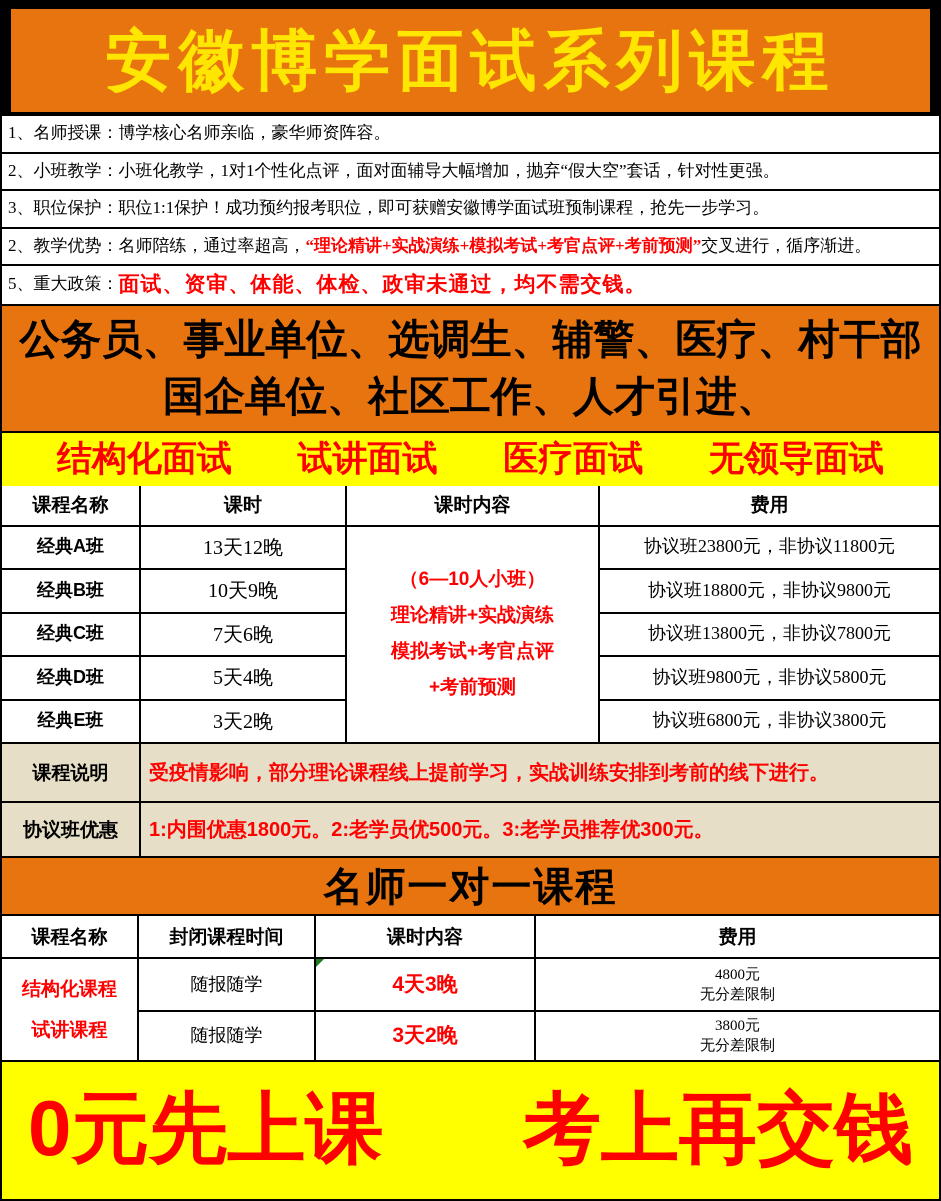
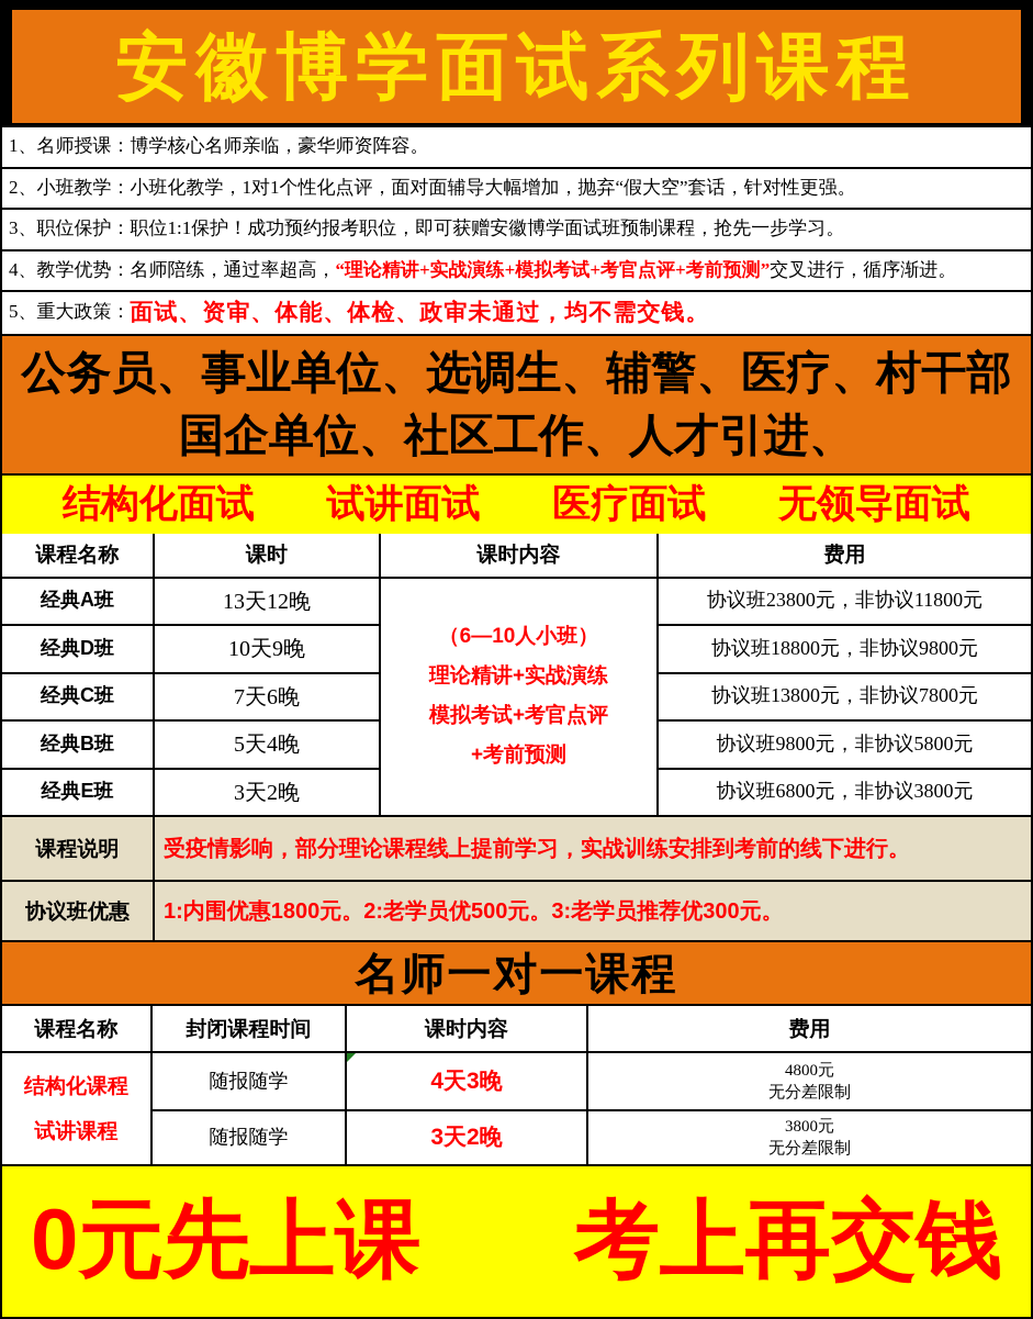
  安徽博学面试系列课程
  1、名师授课：博学核心名师亲临，豪华师资阵容。
  2、小班教学：小班化教学，1对1个性化点评，面对面辅导大幅增加，抛弃“假大空”套话，针对性更强。
  3、职位保护：职位1:1保护！成功预约报考职位，即可获赠安徽博学面试班预制课程，抢先一步学习。
- 2、教学优势：名师陪练，通过率超高，
+ 4、教学优势：名师陪练，通过率超高，
  “理论精讲+实战演练+模拟考试+考官点评+考前预测”
  交叉进行，循序渐进。
  5、重大政策：
  面试、资审、体能、体检、政审未通过，均不需交钱。
  公务员、事业单位、选调生、辅警、医疗、村干部
  国企单位、社区工作、人才引进、
  结构化面试
  试讲面试
  医疗面试
  无领导面试
  课程名称
  课时
  课时内容
  费用
  经典A班
  13天12晚
  协议班23800元，非协议11800元
- 经典B班
+ 经典D班
  10天9晚
  协议班18800元，非协议9800元
  经典C班
  7天6晚
  协议班13800元，非协议7800元
- 经典D班
+ 经典B班
  5天4晚
  协议班9800元，非协议5800元
  经典E班
  3天2晚
  协议班6800元，非协议3800元
  （6—10人小班）
  理论精讲+实战演练
  模拟考试+考官点评
  +考前预测
  课程说明
  受疫情影响，部分理论课程线上提前学习，实战训练安排到考前的线下进行。
  协议班优惠
  1:内围优惠1800元。2:老学员优500元。3:老学员推荐优300元。
  名师一对一课程
  课程名称
  封闭课程时间
  课时内容
  费用
  结构化课程
  试讲课程
  随报随学
  4天3晚
  4800元
  无分差限制
  随报随学
  3天2晚
  3800元
  无分差限制
  0元先上课
  考上再交钱
